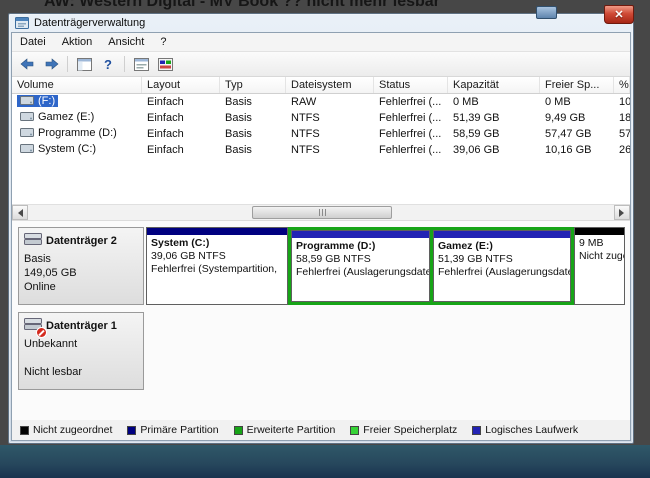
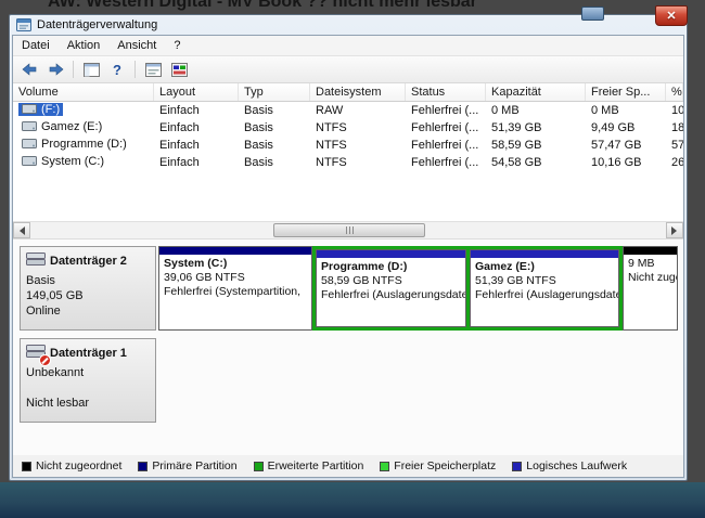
  AW: Western Digital - MV Book ?? nicht mehr lesbar
  ✕
  Datenträgerverwaltung
  Datei
  Aktion
  Ansicht
  ?
  ?
  Volume
  Layout
  Typ
  Dateisystem
  Status
  Kapazität
  Freier Sp...
  (F:)
  Einfach
  Basis
  RAW
  Fehlerfrei (...
  0 MB
  0 MB
  Gamez (E:)
  Einfach
  Basis
  NTFS
  Fehlerfrei (...
  51,39 GB
  9,49 GB
  Programme (D:)
  Einfach
  Basis
  NTFS
  Fehlerfrei (...
  58,59 GB
  57,47 GB
  System (C:)
  Einfach
  Basis
  NTFS
  Fehlerfrei (...
- 39,06 GB
+ 54,58 GB
  10,16 GB
  Datenträger 2
  Basis
  149,05 GB
  Online
  System (C:)
  39,06 GB NTFS
  Fehlerfrei (Systempartition,
  Programme (D:)
  58,59 GB NTFS
  Fehlerfrei (Auslagerungsdate
  Gamez (E:)
  51,39 GB NTFS
  Fehlerfrei (Auslagerungsdat
  9 MB
  Datenträger 1
  Unbekannt
  Nicht lesbar
  Nicht zugeordnet
  Primäre Partition
  Erweiterte Partition
  Freier Speicherplatz
  Logisches Laufwerk
